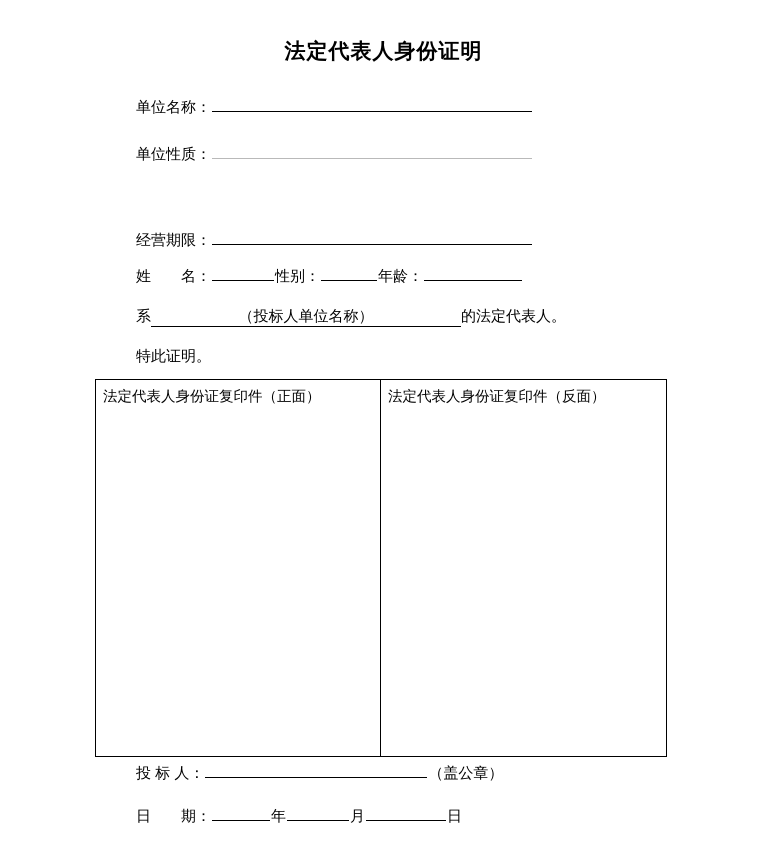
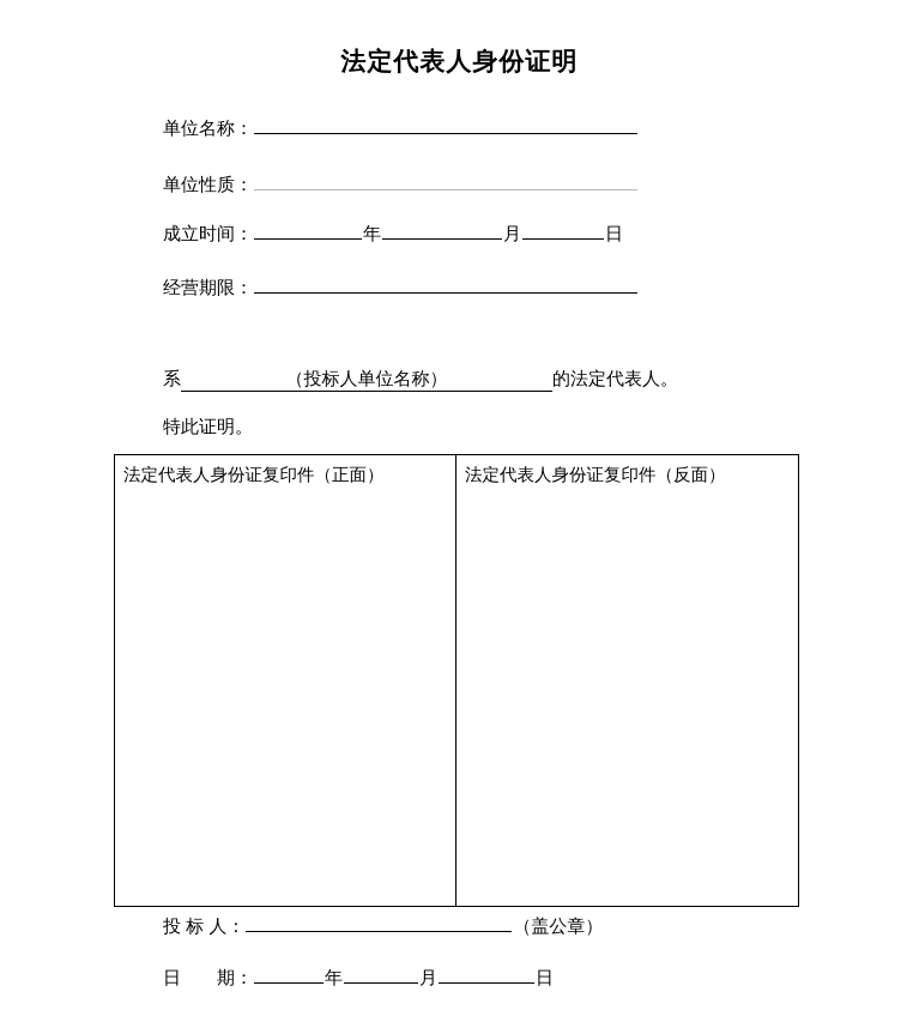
  法定代表人身份证明
  单位名称：
  单位性质：
+ 成立时间： 年 月 日
  经营期限：
- 姓 名： 性别： 年龄：
  系 （投标人单位名称） 的法定代表人。
  特此证明。
  法定代表人身份证复印件（正面）
  法定代表人身份证复印件（反面）
  投 标 人： （盖公章）
  日 期： 年 月 日
